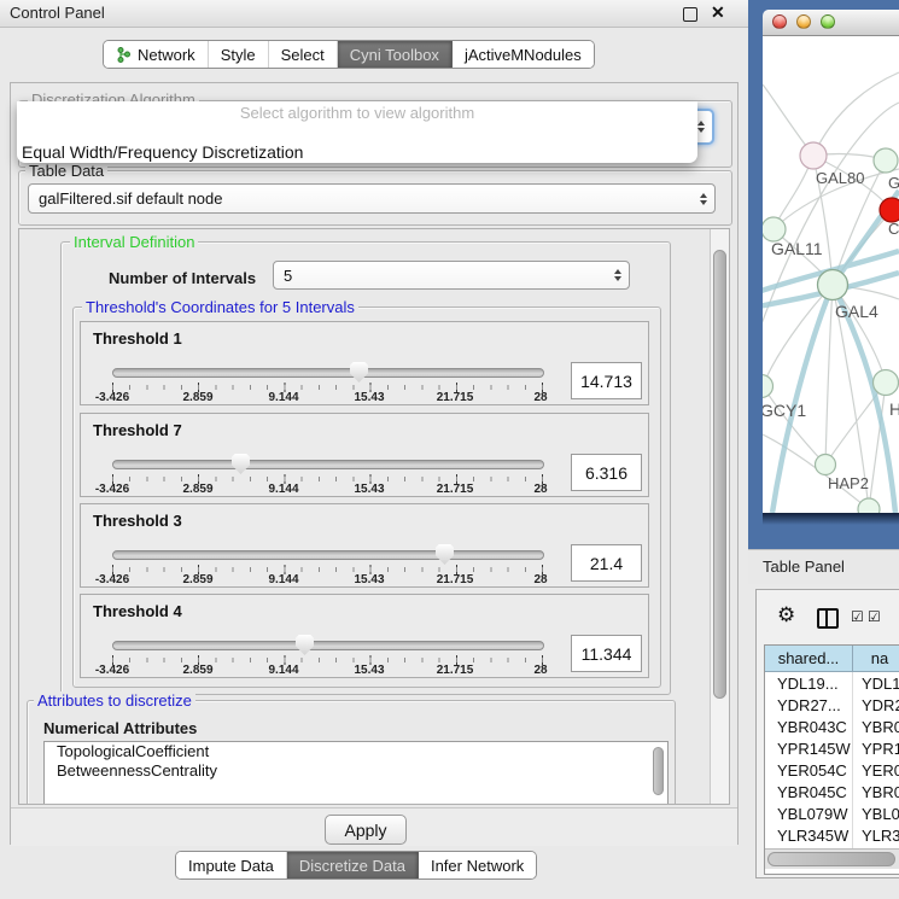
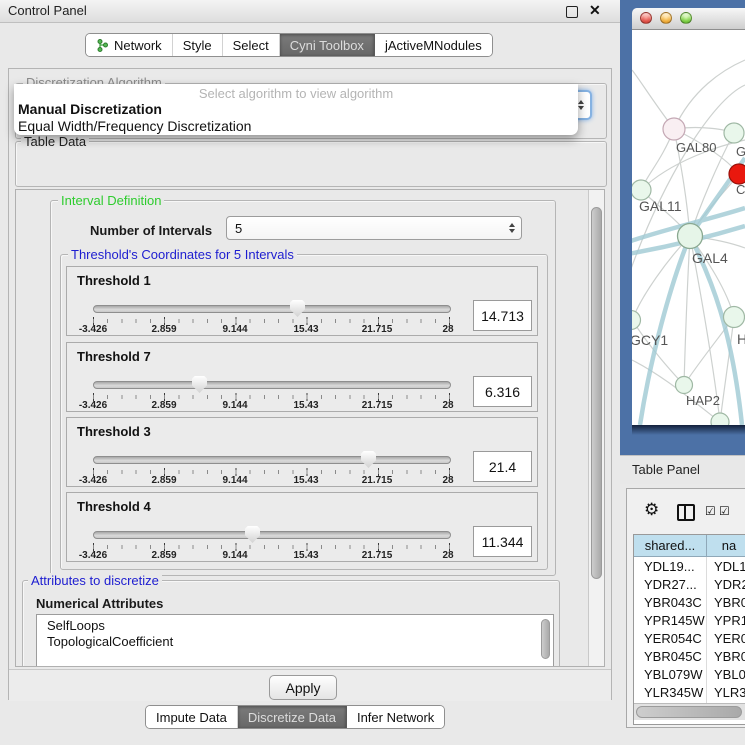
  Control Panel
  ✕
  Network
  Style
  Select
  Cyni Toolbox
  jActiveMNodules
  Discretization Algorithm
  Table Data
- galFiltered.sif default node
  Interval Definition
  Number of Intervals
  5
  Threshold's Coordinates for 5 Intervals
  Threshold 1
  -3.426
  2.859
  9.144
  15.43
  21.715
  28
  14.713
  Threshold 7
  -3.426
  2.859
  9.144
  15.43
  21.715
  28
  6.316
  Threshold 3
  -3.426
  2.859
  9.144
  15.43
  21.715
  28
  21.4
  Threshold 4
  -3.426
  2.859
  9.144
  15.43
  21.715
  28
  11.344
  Attributes to discretize
  Numerical Attributes
+ SelfLoops
  TopologicalCoefficient
- BetweennessCentrality
  Apply
  Impute Data
  Discretize Data
  Infer Network
  Select algorithm to view algorithm
+ Manual Discretization
  Equal Width/Frequency Discretization
  GAL80
  C
  GAL11
  GAL4
  GCY1
  H
  HAP2
  Table Panel
  ⚙
  ☑
  ☑
  shared...
  na
  YDL19...
  YDL1
  YDR27...
  YDR
  YBR043C
  YBR0
  YPR145W
  YPR1
  YER054C
  YER0
  YBR045C
  YBR0
  YBL079W
  YBL0
  YLR345W
  YLR3
